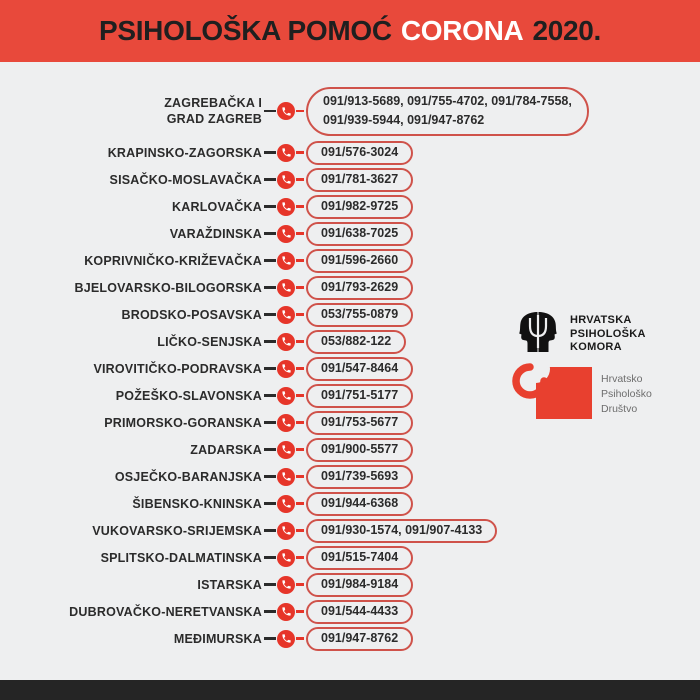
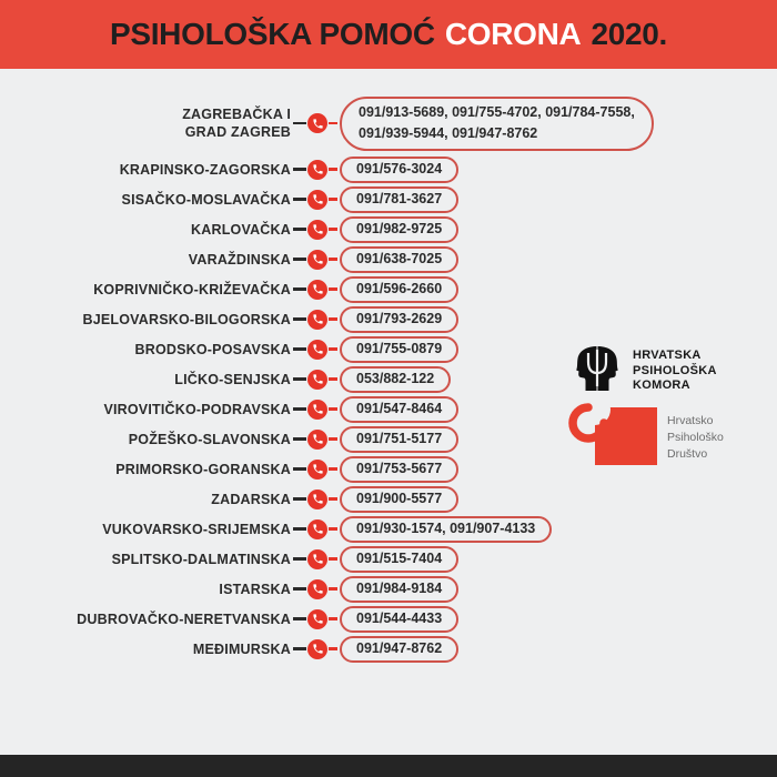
  PSIHOLOŠKA POMOĆ
  CORONA
  2020.
  ZAGREBAČKA I
  GRAD ZAGREB
  091/913-5689, 091/755-4702, 091/784-7558,
  091/939-5944, 091/947-8762
  KRAPINSKO-ZAGORSKA
  091/576-3024
  SISAČKO-MOSLAVAČKA
  091/781-3627
  KARLOVAČKA
  091/982-9725
  VARAŽDINSKA
  091/638-7025
  KOPRIVNIČKO-KRIŽEVAČKA
  091/596-2660
  BJELOVARSKO-BILOGORSKA
  091/793-2629
  BRODSKO-POSAVSKA
- 053/755-0879
+ 091/755-0879
  LIČKO-SENJSKA
  053/882-122
  VIROVITIČKO-PODRAVSKA
  091/547-8464
  POŽEŠKO-SLAVONSKA
  091/751-5177
  PRIMORSKO-GORANSKA
  091/753-5677
  ZADARSKA
  091/900-5577
- OSJEČKO-BARANJSKA
- 091/739-5693
- ŠIBENSKO-KNINSKA
- 091/944-6368
  VUKOVARSKO-SRIJEMSKA
  091/930-1574, 091/907-4133
  SPLITSKO-DALMATINSKA
  091/515-7404
  ISTARSKA
  091/984-9184
  DUBROVAČKO-NERETVANSKA
  091/544-4433
  MEĐIMURSKA
  091/947-8762
  HRVATSKA
  PSIHOLOŠKA
  KOMORA
  Hrvatsko
  Psihološko
  Društvo
